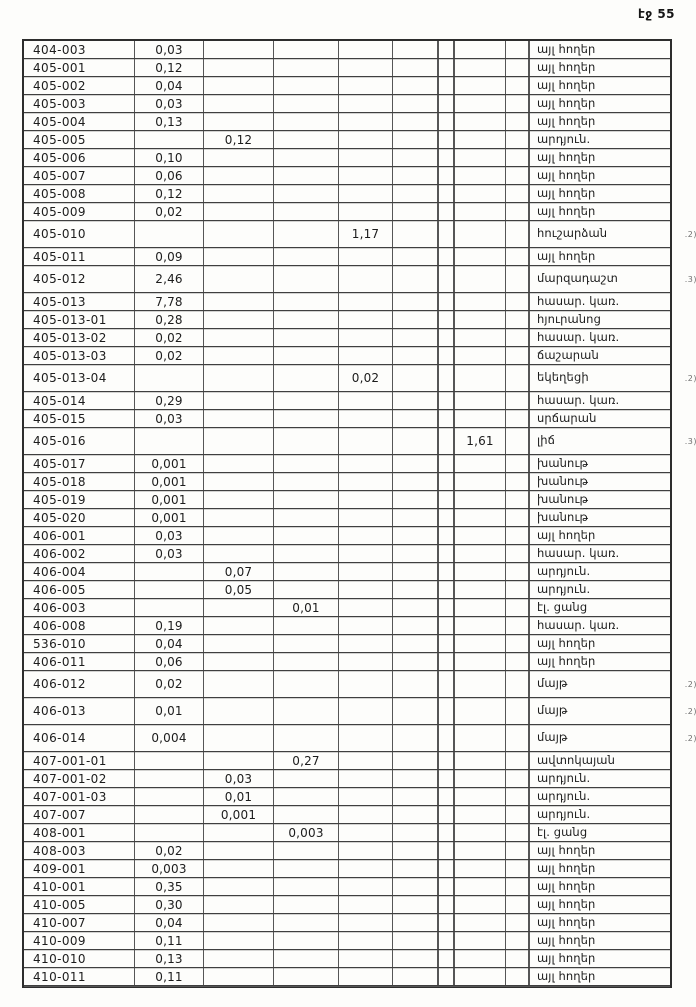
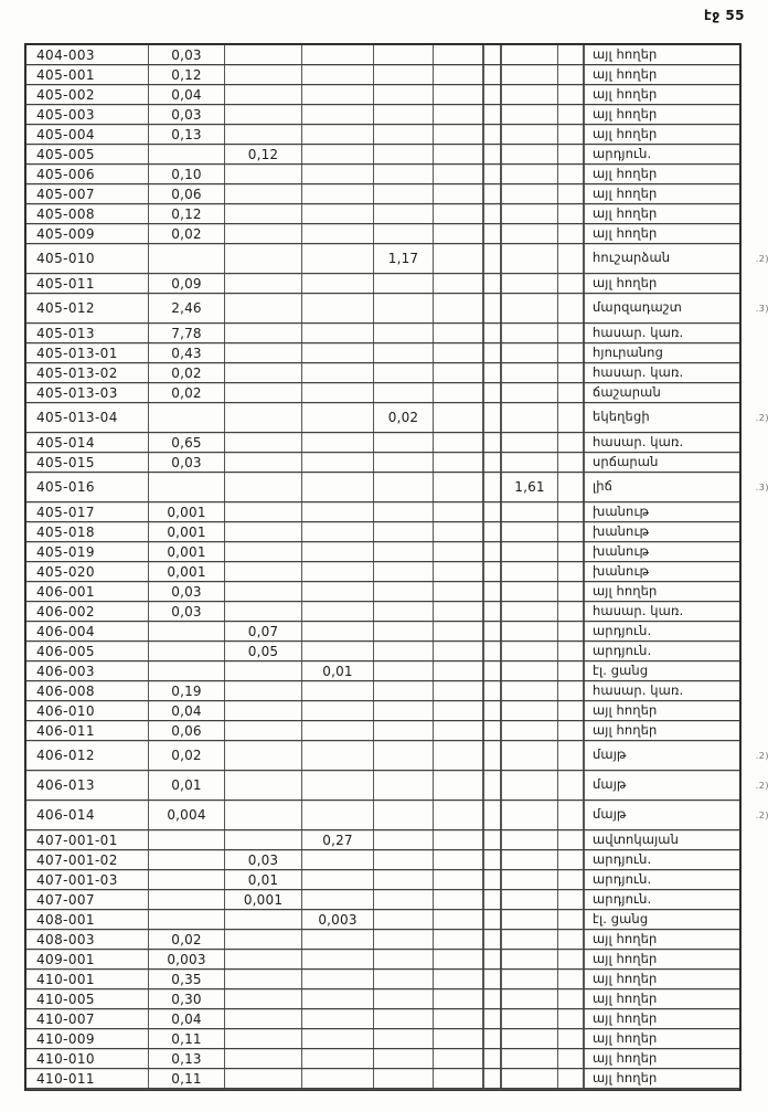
  էջ 55
  404-003
  0,03
  այլ հողեր
  405-001
  0,12
  այլ հողեր
  405-002
  0,04
  այլ հողեր
  405-003
  0,03
  այլ հողեր
  405-004
  0,13
  այլ հողեր
  405-005
  0,12
  արդյուն.
  405-006
  0,10
  այլ հողեր
  405-007
  0,06
  այլ հողեր
  405-008
  0,12
  այլ հողեր
  405-009
  0,02
  այլ հողեր
  405-010
  1,17
  հուշարձան
  .2)
  405-011
  0,09
  այլ հողեր
  405-012
  2,46
  մարզադաշտ
  .3)
  405-013
  7,78
  հասար. կառ.
  405-013-01
- 0,28
+ 0,43
  հյուրանոց
  405-013-02
  0,02
  հասար. կառ.
  405-013-03
  0,02
  ճաշարան
  405-013-04
  0,02
  եկեղեցի
  .2)
  405-014
- 0,29
+ 0,65
  հասար. կառ.
  405-015
  0,03
  սրճարան
  405-016
  1,61
  լիճ
  .3)
  405-017
  0,001
  խանութ
  405-018
  0,001
  խանութ
  405-019
  0,001
  խանութ
  405-020
  0,001
  խանութ
  406-001
  0,03
  այլ հողեր
  406-002
  0,03
  հասար. կառ.
  406-004
  0,07
  արդյուն.
  406-005
  0,05
  արդյուն.
  406-003
  0,01
  էլ. ցանց
  406-008
  0,19
  հասար. կառ.
- 536-010
+ 406-010
  0,04
  այլ հողեր
  406-011
  0,06
  այլ հողեր
  406-012
  0,02
  մայթ
  .2)
  406-013
  0,01
  մայթ
  .2)
  406-014
  0,004
  մայթ
  .2)
  407-001-01
  0,27
  ավտոկայան
  407-001-02
  0,03
  արդյուն.
  407-001-03
  0,01
  արդյուն.
  407-007
  0,001
  արդյուն.
  408-001
  0,003
  էլ. ցանց
  408-003
  0,02
  այլ հողեր
  409-001
  0,003
  այլ հողեր
  410-001
  0,35
  այլ հողեր
  410-005
  0,30
  այլ հողեր
  410-007
  0,04
  այլ հողեր
  410-009
  0,11
  այլ հողեր
  410-010
  0,13
  այլ հողեր
  410-011
  0,11
  այլ հողեր
